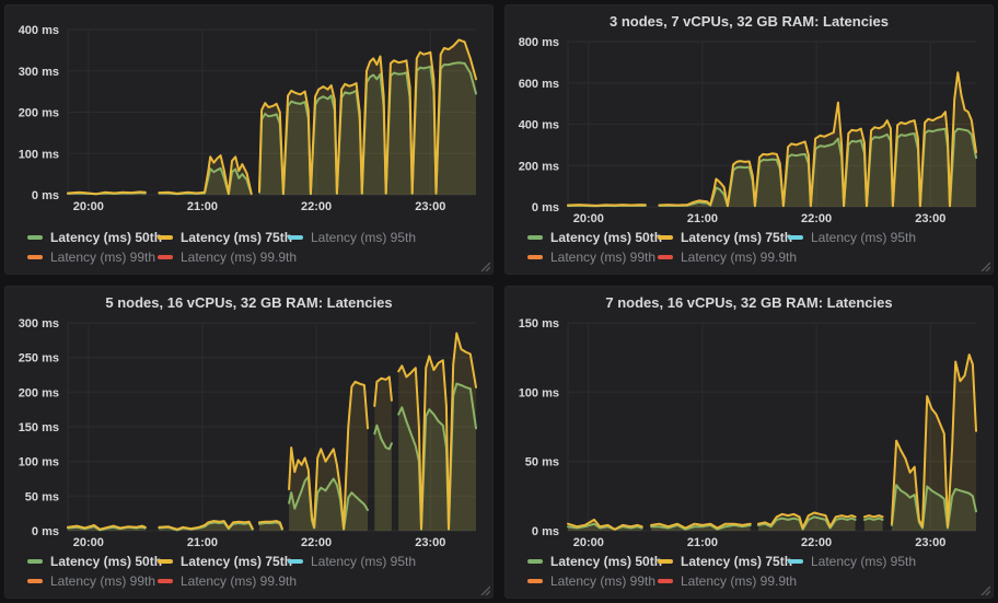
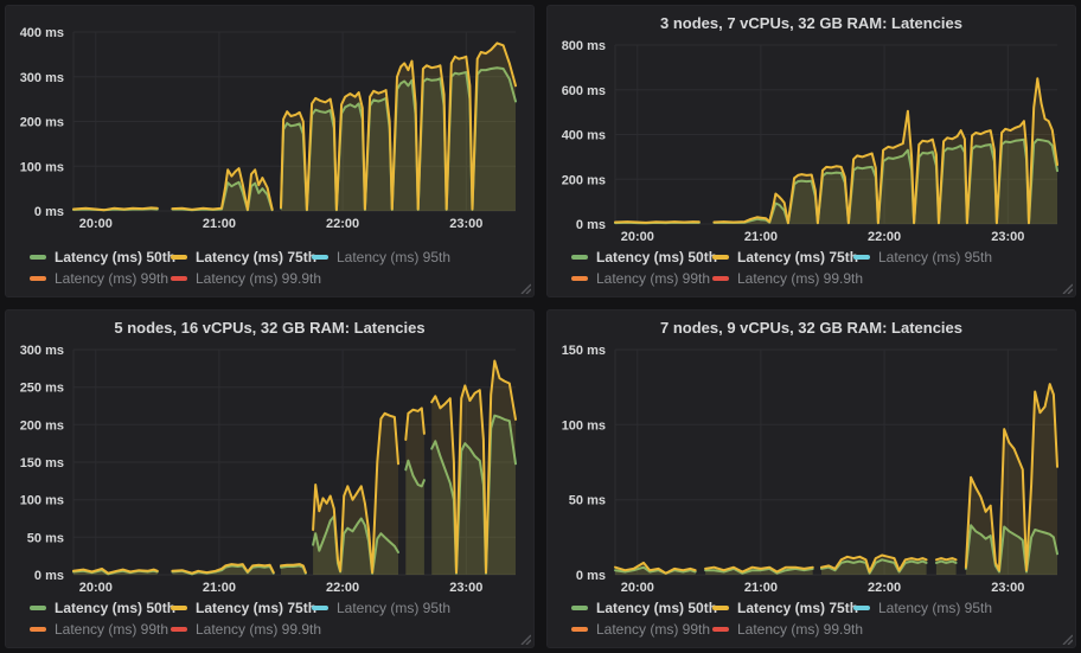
  0 ms
  100 ms
  200 ms
  300 ms
  400 ms
  20:00
  21:00
  22:00
  23:00
  Latency (ms) 50t
  Latency (ms) 75t
  Latency (ms) 95th
  Latency (ms) 99th
  Latency (ms) 99.9th
  3 nodes, 7 vCPUs, 32 GB RAM: Latencies
  0 ms
  200 ms
  400 ms
  600 ms
  800 ms
  20:00
  21:00
  22:00
  23:00
  Latency (ms) 50t
  Latency (ms) 75t
  Latency (ms) 95th
  Latency (ms) 99th
  Latency (ms) 99.9th
  5 nodes, 16 vCPUs, 32 GB RAM: Latencies
  0 ms
  50 ms
  100 ms
  150 ms
  200 ms
  250 ms
  300 ms
  20:00
  21:00
  22:00
  23:00
  Latency (ms) 50t
  Latency (ms) 75t
  Latency (ms) 95th
  Latency (ms) 99th
  Latency (ms) 99.9th
- 7 nodes, 16 vCPUs, 32 GB RAM: Latencies
+ 7 nodes, 9 vCPUs, 32 GB RAM: Latencies
  0 ms
  50 ms
  100 ms
  150 ms
  20:00
  21:00
  22:00
  23:00
  Latency (ms) 50t
  Latency (ms) 75t
  Latency (ms) 95th
  Latency (ms) 99th
  Latency (ms) 99.9th
